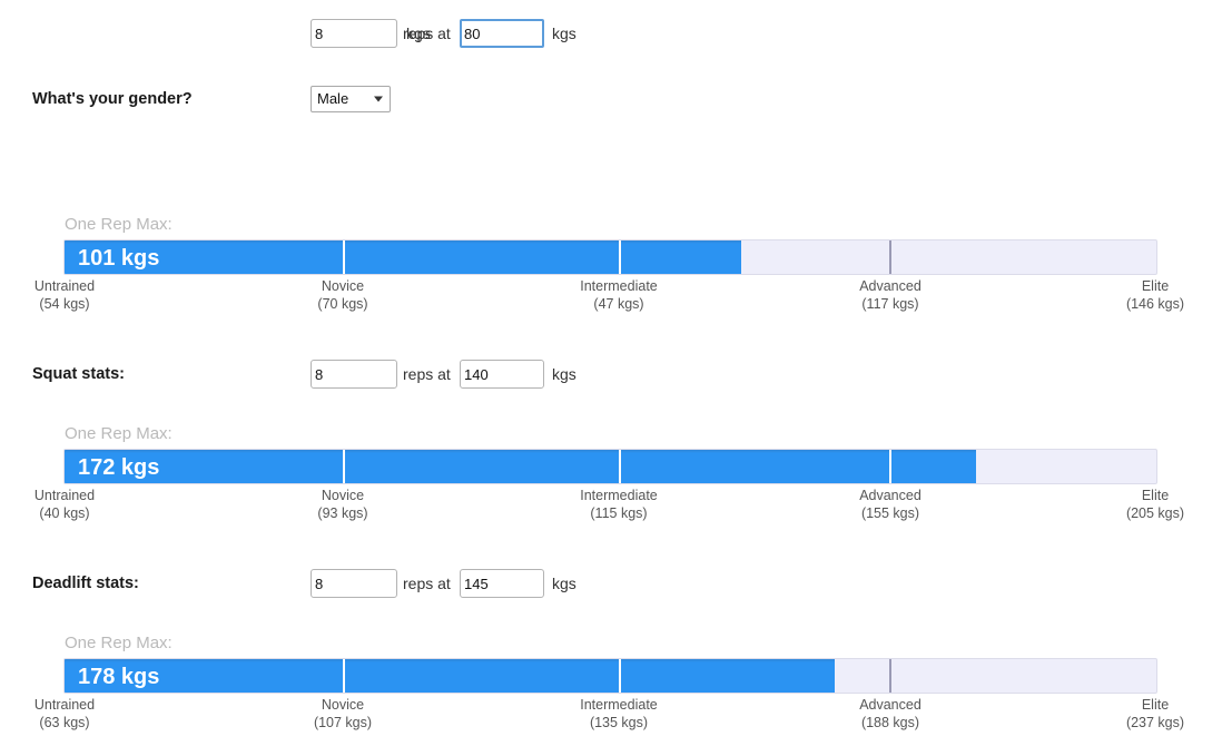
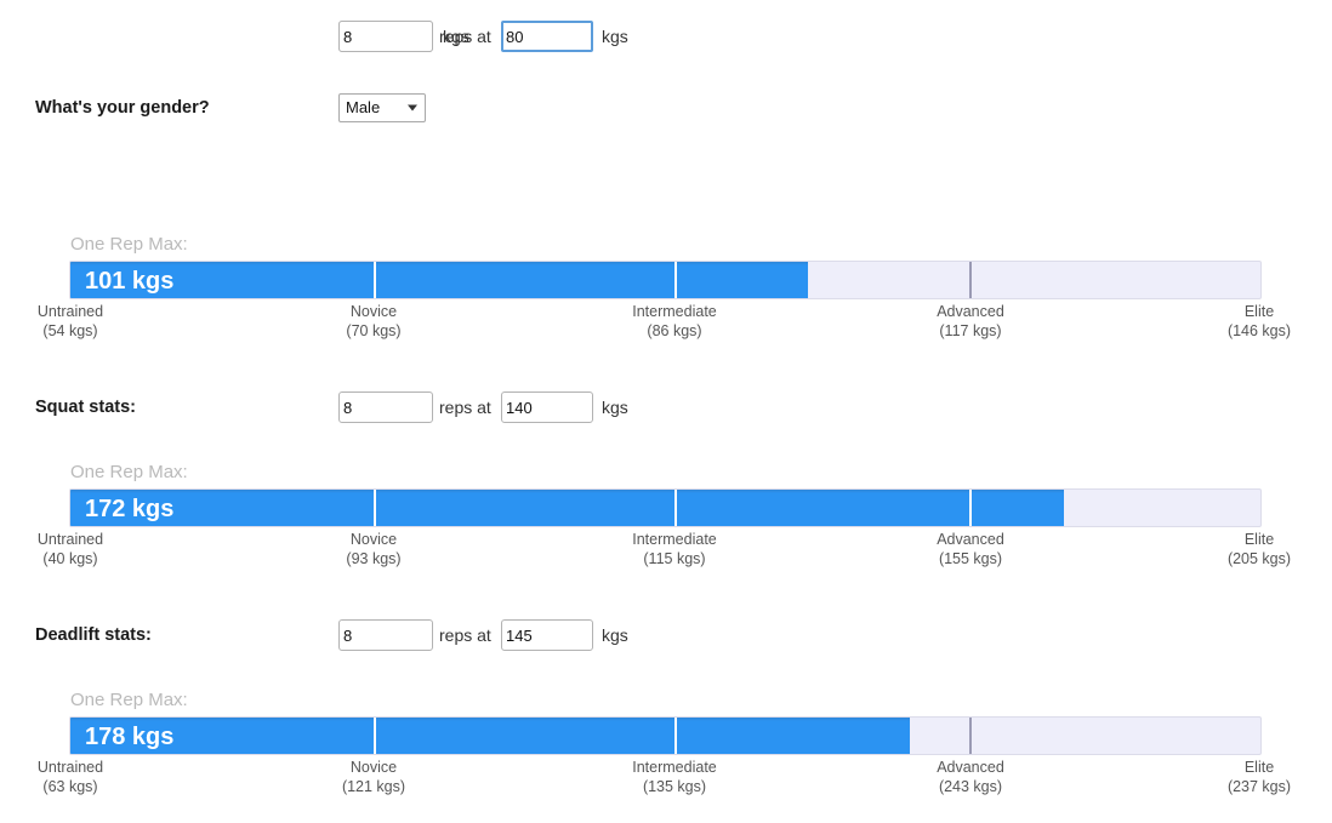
  kgs
  What's your gender?
  Male
  8
  reps at
  80
  kgs
  One Rep Max:
  101 kgs
  Untrained
  (54 kgs)
  Novice
  (70 kgs)
  Intermediate
- (47 kgs)
+ (86 kgs)
  Advanced
  (117 kgs)
  Elite
  (146 kgs)
  Squat stats:
  8
  reps at
  140
  kgs
  One Rep Max:
  172 kgs
  Untrained
  (40 kgs)
  Novice
  (93 kgs)
  Intermediate
  (115 kgs)
  Advanced
  (155 kgs)
  Elite
  (205 kgs)
  Deadlift stats:
  8
  reps at
  145
  kgs
  One Rep Max:
  178 kgs
  Untrained
  (63 kgs)
  Novice
- (107 kgs)
+ (121 kgs)
  Intermediate
  (135 kgs)
  Advanced
- (188 kgs)
+ (243 kgs)
  Elite
  (237 kgs)
